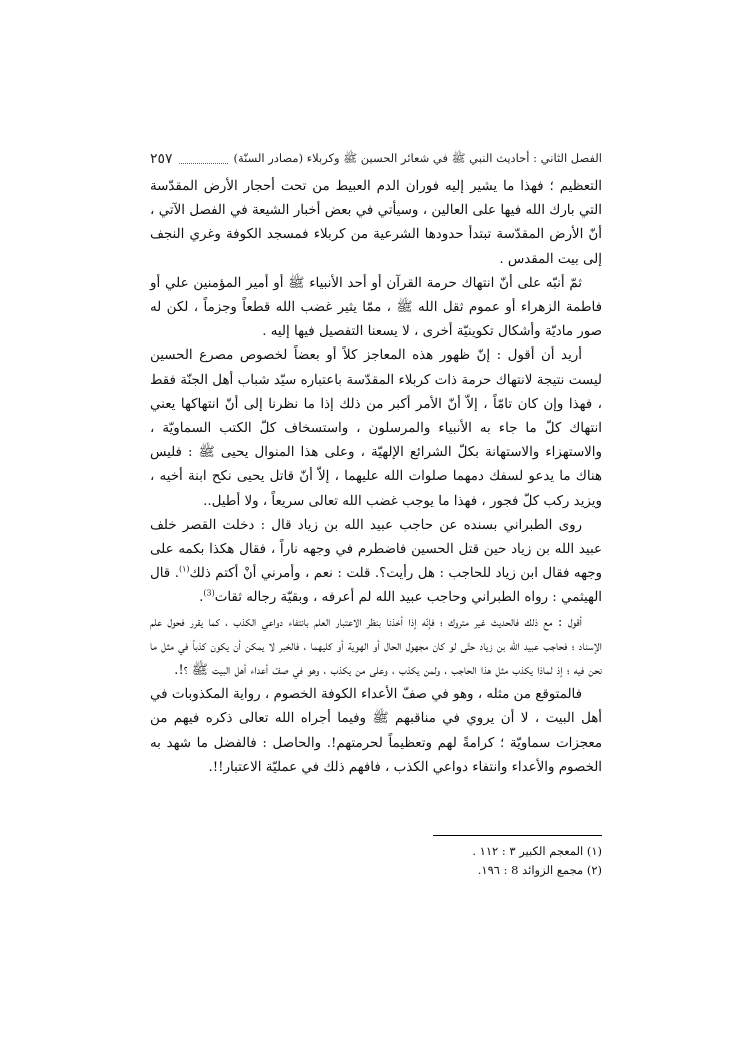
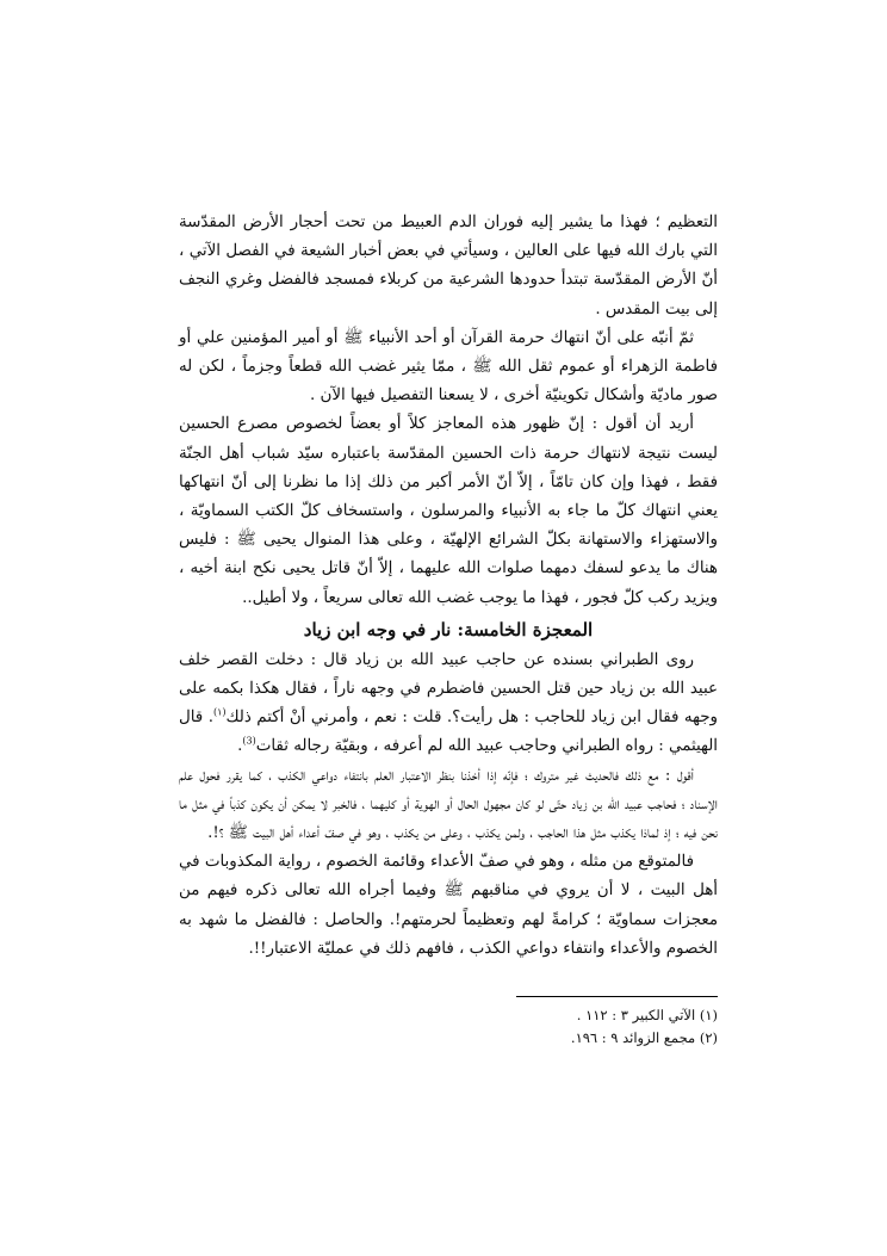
- الفصل الثاني : أحاديث النبي ﷺ في شعائر الحسين ﷺ وكربلاء (مصادر السنّة)
- ٢٥٧
- التعظيم ؛ فهذا ما يشير إليه فوران الدم العبيط من تحت أحجار الأرض المقدّسة التي بارك الله فيها على العالين ، وسيأتي في بعض أخبار الشيعة في الفصل الآتي ، أنّ الأرض المقدّسة تبتدأ حدودها الشرعية من كربلاء فمسجد الكوفة وغري النجف إلى بيت المقدس .
+ التعظيم ؛ فهذا ما يشير إليه فوران الدم العبيط من تحت أحجار الأرض المقدّسة التي بارك الله فيها على العالين ، وسيأتي في بعض أخبار الشيعة في الفصل الآتي ، أنّ الأرض المقدّسة تبتدأ حدودها الشرعية من كربلاء فمسجد فالفضل وغري النجف إلى بيت المقدس .
- ثمّ أنبّه على أنّ انتهاك حرمة القرآن أو أحد الأنبياء ﷺ أو أمير المؤمنين علي أو فاطمة الزهراء أو عموم ثقل الله ﷺ ، ممّا يثير غضب الله قطعاً وجزماً ، لكن له صور ماديّة وأشكال تكوينيّة أخرى ، لا يسعنا التفصيل فيها إليه .
+ ثمّ أنبّه على أنّ انتهاك حرمة القرآن أو أحد الأنبياء ﷺ أو أمير المؤمنين علي أو فاطمة الزهراء أو عموم ثقل الله ﷺ ، ممّا يثير غضب الله قطعاً وجزماً ، لكن له صور ماديّة وأشكال تكوينيّة أخرى ، لا يسعنا التفصيل فيها الآن .
- أريد أن أقول : إنّ ظهور هذه المعاجز كلاً أو بعضاً لخصوص مصرع الحسين ليست نتيجة لانتهاك حرمة ذات كربلاء المقدّسة باعتباره سيّد شباب أهل الجنّة فقط ، فهذا وإن كان تامّاً ، إلاّ أنّ الأمر أكبر من ذلك إذا ما نظرنا إلى أنّ انتهاكها يعني انتهاك كلّ ما جاء به الأنبياء والمرسلون ، واستسخاف كلّ الكتب السماويّة ، والاستهزاء والاستهانة بكلّ الشرائع الإلهيّة ، وعلى هذا المنوال يحيى ﷺ : فليس هناك ما يدعو لسفك دمهما صلوات الله عليهما ، إلاّ أنّ قاتل يحيى نكح ابنة أخيه ، ويزيد ركب كلّ فجور ، فهذا ما يوجب غضب الله تعالى سريعاً ، ولا أطيل..
+ أريد أن أقول : إنّ ظهور هذه المعاجز كلاً أو بعضاً لخصوص مصرع الحسين ليست نتيجة لانتهاك حرمة ذات الحسين المقدّسة باعتباره سيّد شباب أهل الجنّة فقط ، فهذا وإن كان تامّاً ، إلاّ أنّ الأمر أكبر من ذلك إذا ما نظرنا إلى أنّ انتهاكها يعني انتهاك كلّ ما جاء به الأنبياء والمرسلون ، واستسخاف كلّ الكتب السماويّة ، والاستهزاء والاستهانة بكلّ الشرائع الإلهيّة ، وعلى هذا المنوال يحيى ﷺ : فليس هناك ما يدعو لسفك دمهما صلوات الله عليهما ، إلاّ أنّ قاتل يحيى نكح ابنة أخيه ، ويزيد ركب كلّ فجور ، فهذا ما يوجب غضب الله تعالى سريعاً ، ولا أطيل..
+ المعجزة الخامسة: نار في وجه ابن زياد
  روى الطبراني بسنده عن حاجب عبيد الله بن زياد قال : دخلت القصر خلف عبيد الله بن زياد حين قتل الحسين فاضطرم في وجهه ناراً ، فقال هكذا بكمه على وجهه فقال ابن زياد للحاجب : هل رأيت؟. قلت : نعم ، وأمرني أنْ أكتم ذلك(١). قال الهيثمي : رواه الطبراني وحاجب عبيد الله لم أعرفه ، وبقيّة رجاله ثقات(3).
  أقول : مع ذلك فالحديث غير متروك ؛ فإنّه إذا أخذنا بنظر الاعتبار العلم بانتفاء دواعي الكذب ، كما يقرر فحول علم الإسناد ؛ فحاجب عبيد الله بن زياد حتّى لو كان مجهول الحال أو الهوية أو كليهما ، فالخبر لا يمكن أن يكون كذباً في مثل ما نحن فيه ؛ إذ لماذا يكذب مثل هذا الحاجب ، ولمن يكذب ، وعلى من يكذب ، وهو في صفّ أعداء أهل البيت ﷺ ؟!.
- فالمتوقع من مثله ، وهو في صفّ الأعداء الكوفة الخصوم ، رواية المكذوبات في أهل البيت ، لا أن يروي في مناقبهم ﷺ وفيما أجراه الله تعالى ذكره فيهم من معجزات سماويّة ؛ كرامةً لهم وتعظيماً لحرمتهم!. والحاصل : فالفضل ما شهد به الخصوم والأعداء وانتفاء دواعي الكذب ، فافهم ذلك في عمليّة الاعتبار!!.
+ فالمتوقع من مثله ، وهو في صفّ الأعداء وقائمة الخصوم ، رواية المكذوبات في أهل البيت ، لا أن يروي في مناقبهم ﷺ وفيما أجراه الله تعالى ذكره فيهم من معجزات سماويّة ؛ كرامةً لهم وتعظيماً لحرمتهم!. والحاصل : فالفضل ما شهد به الخصوم والأعداء وانتفاء دواعي الكذب ، فافهم ذلك في عمليّة الاعتبار!!.
- (١) المعجم الكبير ٣ : ١١٢ .
+ (١) الآتي الكبير ٣ : ١١٢ .
- (٢) مجمع الزوائد 8 : ١٩٦.
+ (٢) مجمع الزوائد ٩ : ١٩٦.
